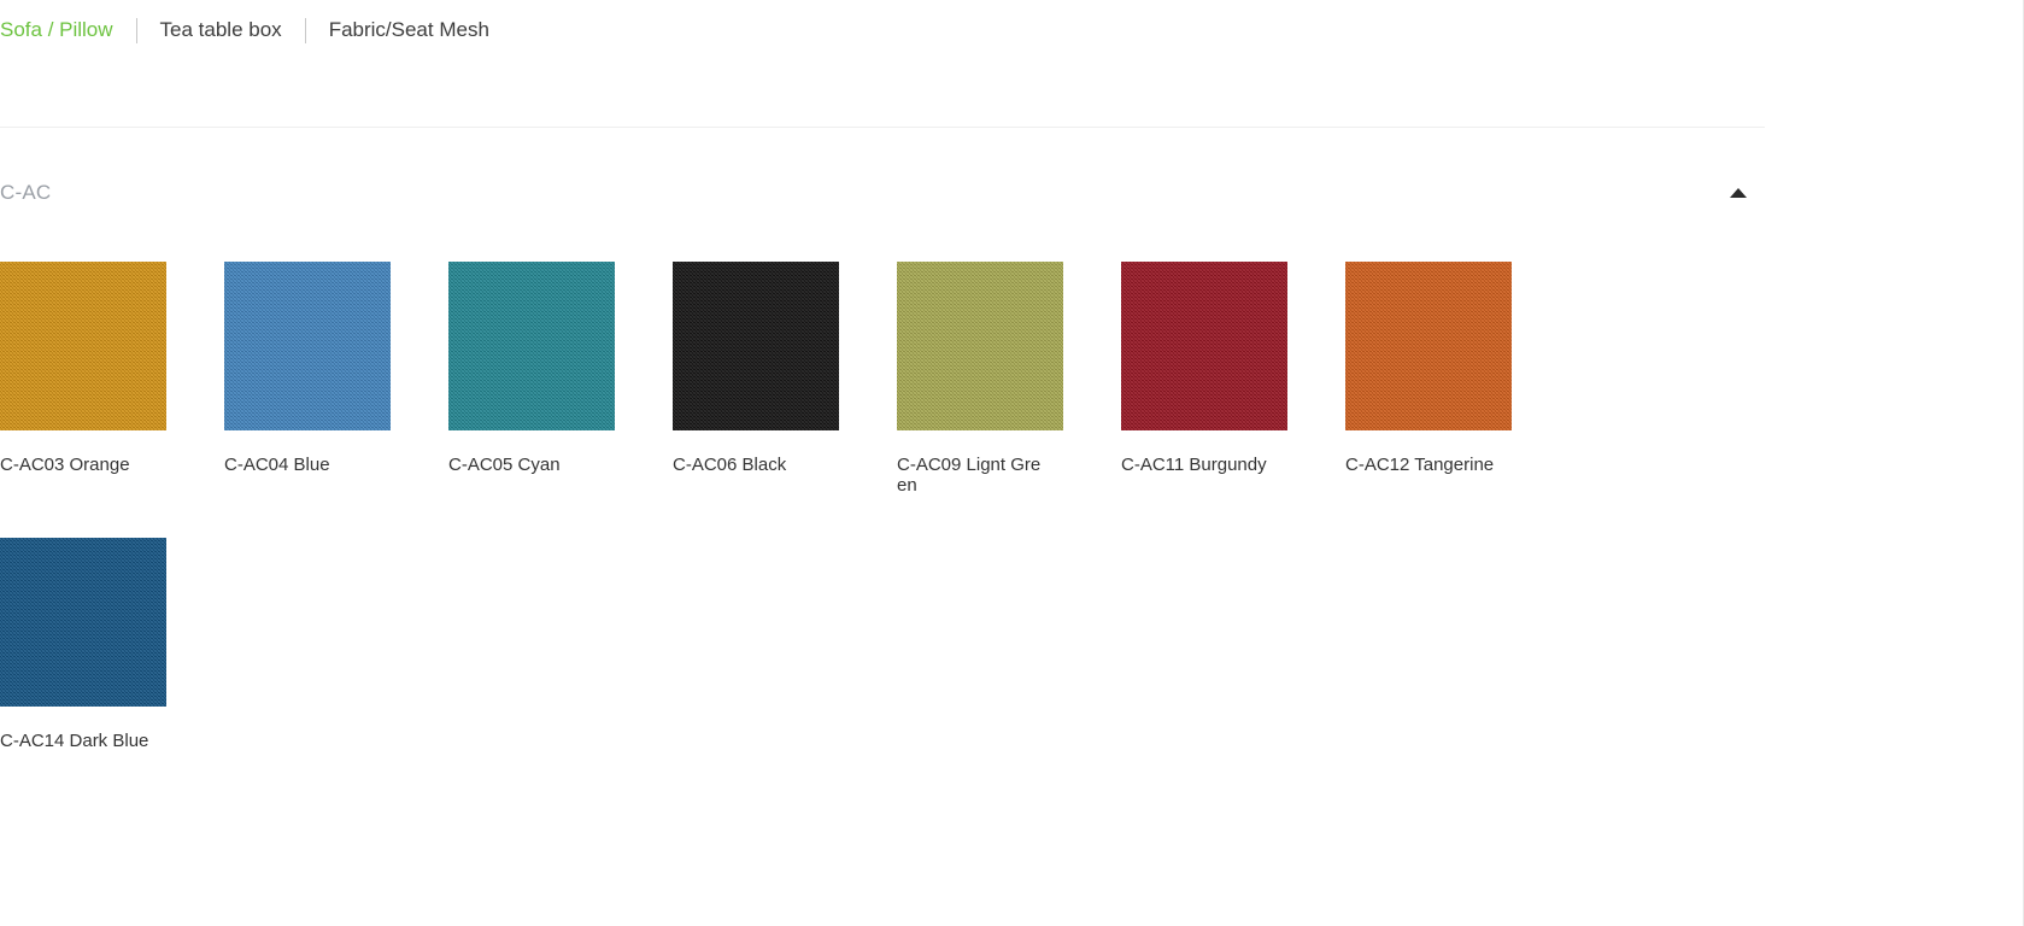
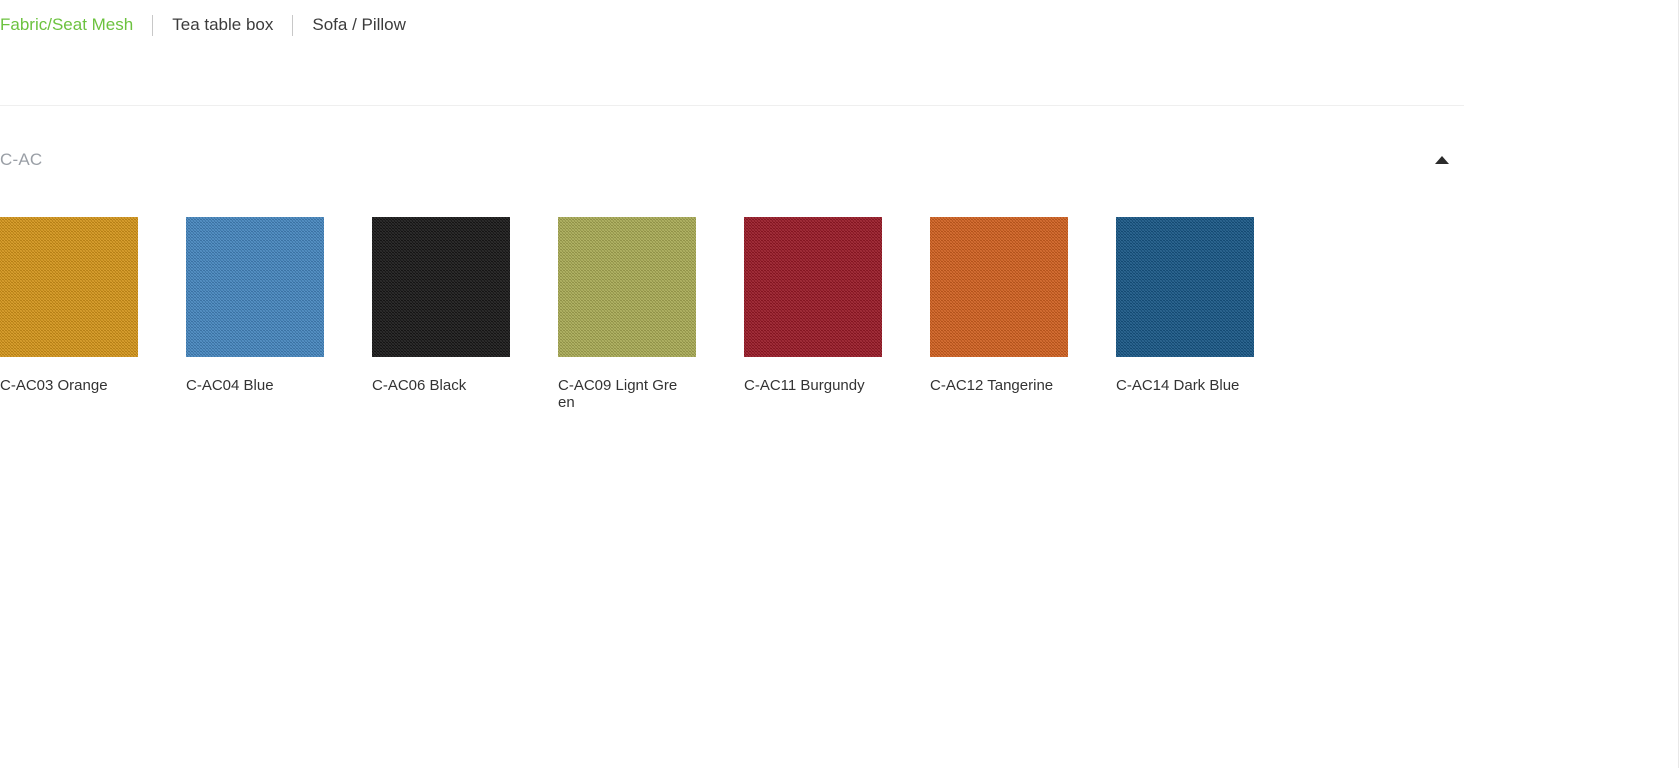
- Sofa / Pillow
+ Fabric/Seat Mesh
  Tea table box
- Fabric/Seat Mesh
+ Sofa / Pillow
  C-AC
  C-AC03 Orange
  C-AC04 Blue
- C-AC05 Cyan
  C-AC06 Black
  C-AC09 Lignt Green
  C-AC11 Burgundy
  C-AC12 Tangerine
  C-AC14 Dark Blue
